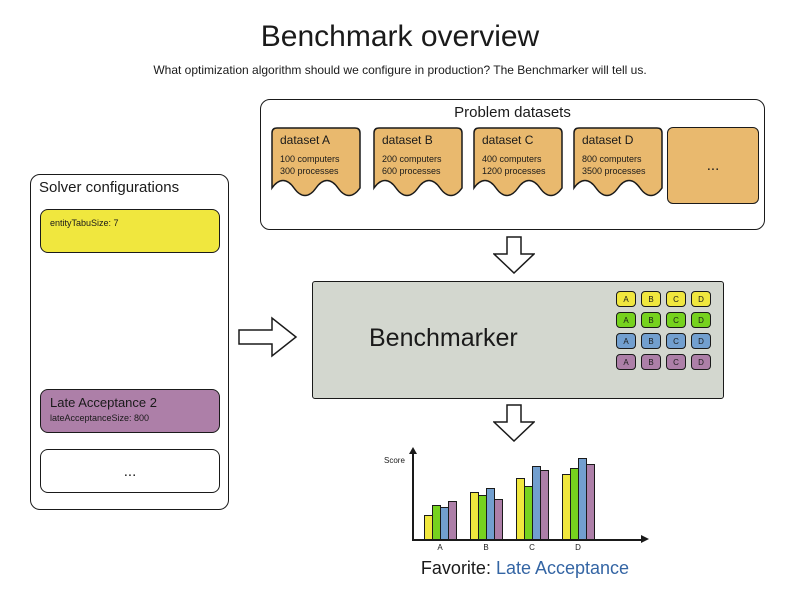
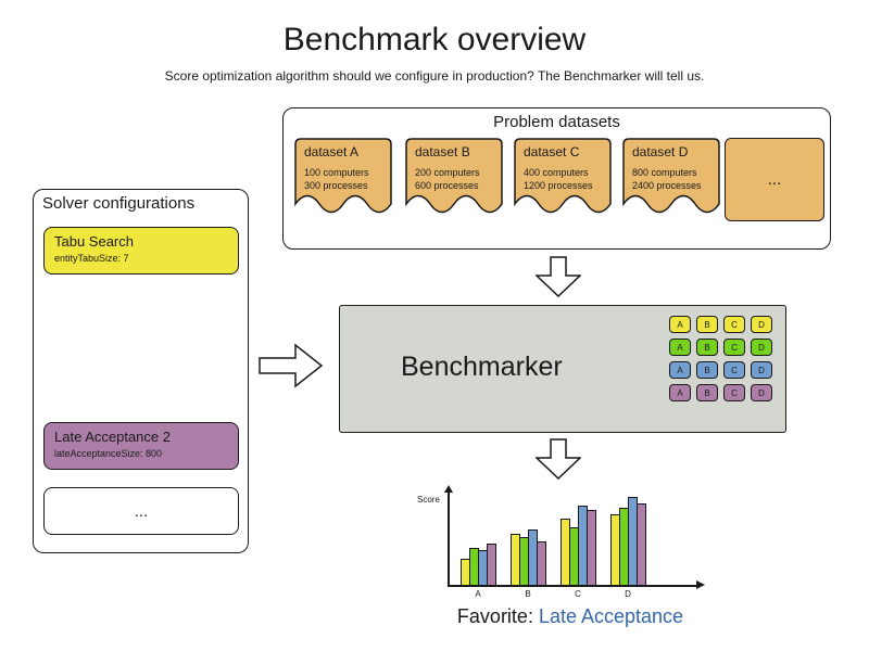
  Benchmark overview
- What optimization algorithm should we configure in production? The Benchmarker will tell us.
+ Score optimization algorithm should we configure in production? The Benchmarker will tell us.
  Problem datasets
  dataset A
  100 computers
  300 processes
  dataset B
  200 computers
  600 processes
  dataset C
  400 computers
  1200 processes
  dataset D
  800 computers
- 3500 processes
+ 2400 processes
  ...
  Solver configurations
+ Tabu Search
  entityTabuSize: 7
  Late Acceptance 2
  lateAcceptanceSize: 800
  ...
  Benchmarker
  A
  B
  C
  D
  A
  B
  C
  D
  A
  B
  C
  D
  A
  B
  C
  D
  Score
  A
  B
  C
  D
  Favorite: Late Acceptance
